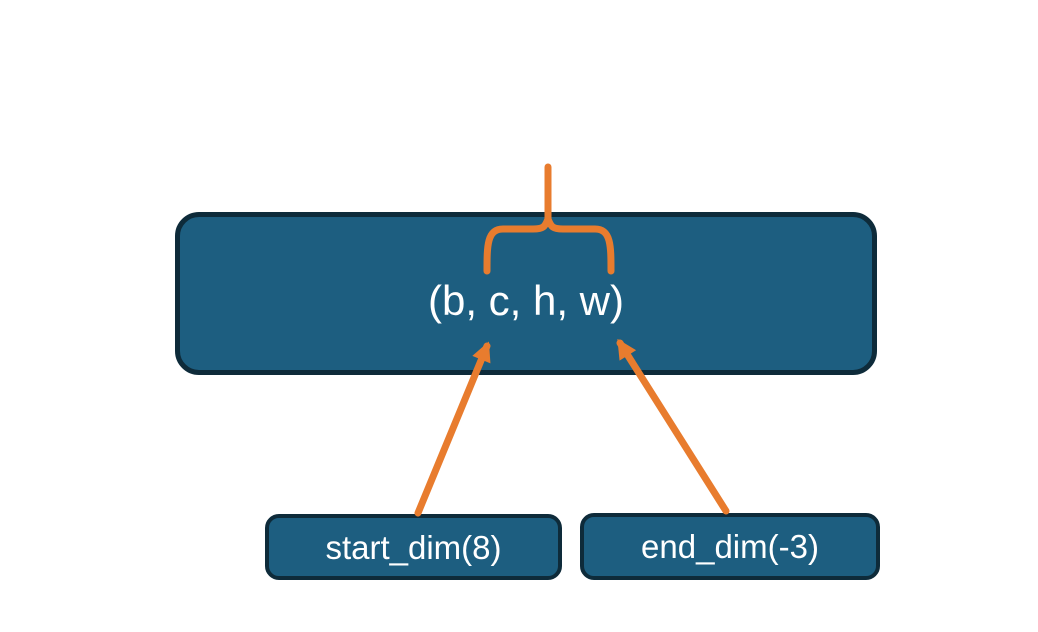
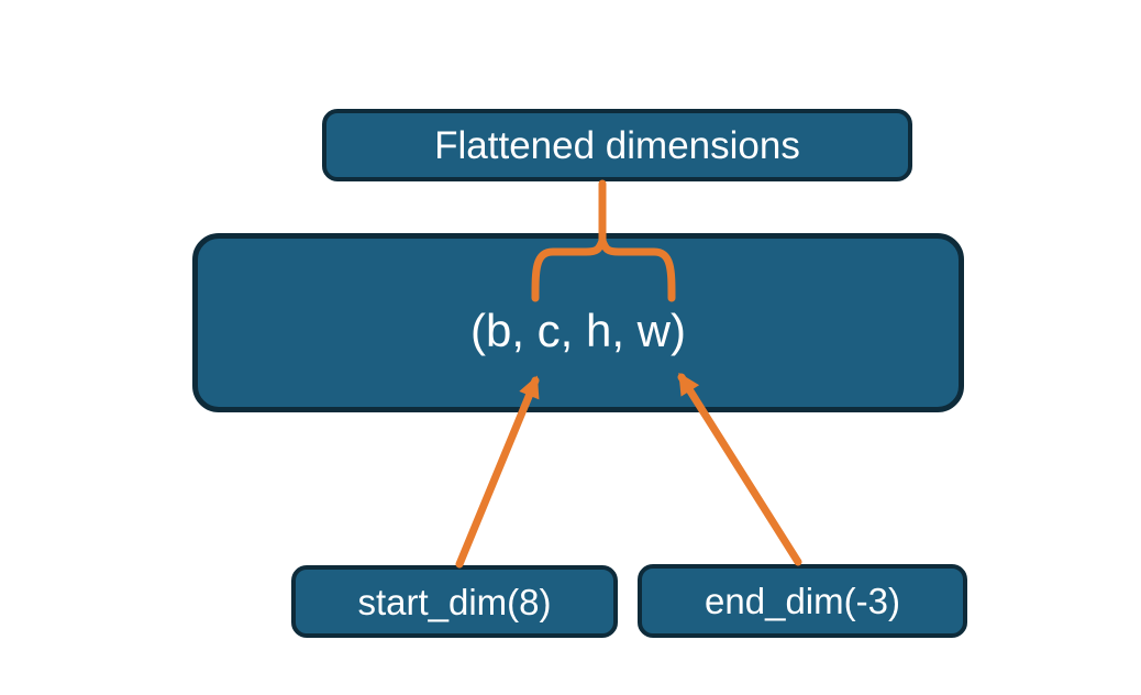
+ Flattened dimensions
  (b, c, h, w)
  start_dim(8)
  end_dim(-3)
